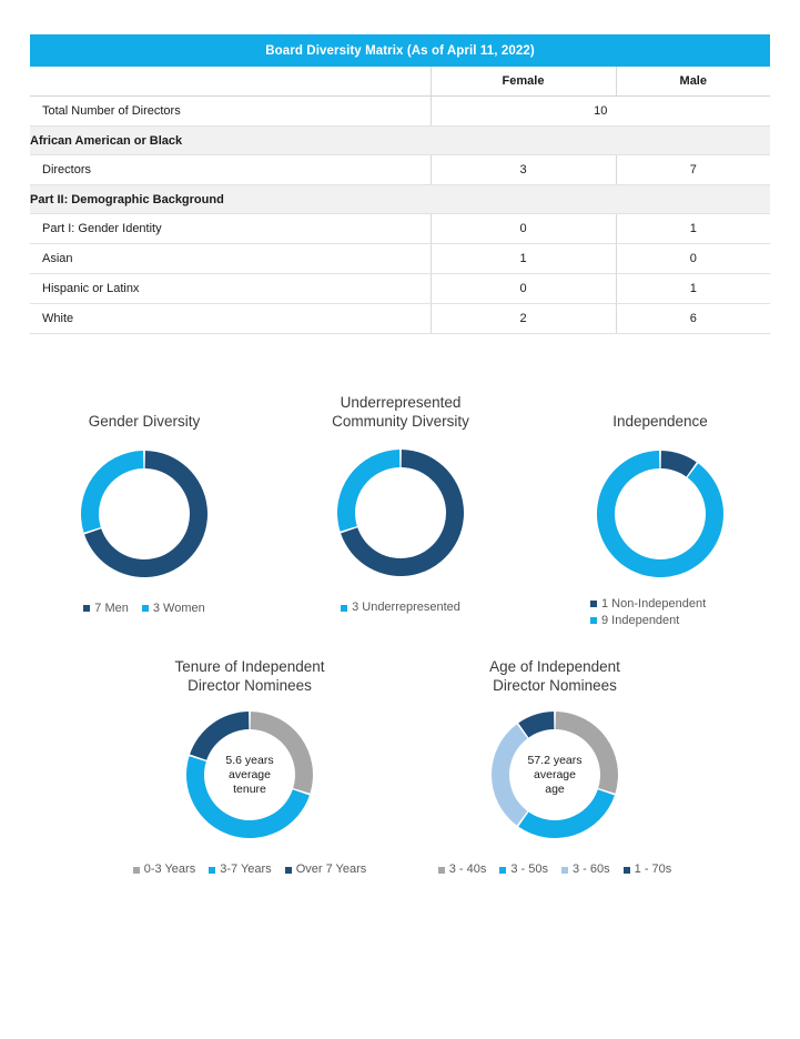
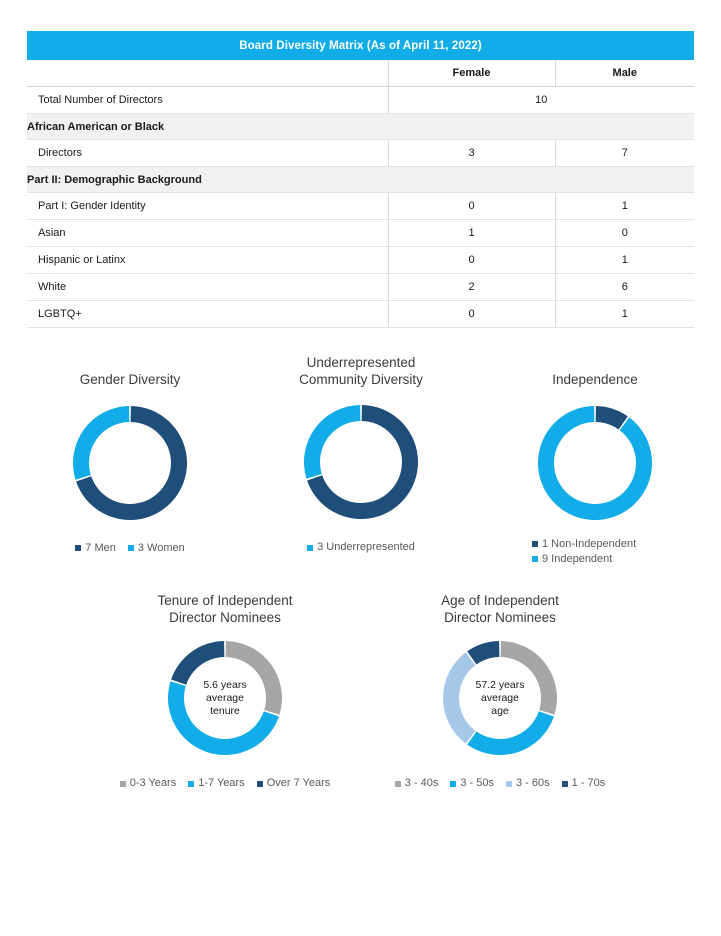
  Board Diversity Matrix (As of April 11, 2022)
  	Female	Male
  Total Number of Directors	10
  African American or Black
  Directors	3	7
  Part II: Demographic Background
  Part I: Gender Identity	0	1
  Asian	1	0
  Hispanic or Latinx	0	1
  White	2	6
+ LGBTQ+	0	1
  Gender Diversity
  7 Men
  3 Women
  Underrepresented
  Community Diversity
  3 Underrepresented
  Independence
  1 Non-Independent
  9 Independent
  Tenure of Independent
  Director Nominees
  5.6 years
  average
  tenure
  0-3 Years
- 3-7 Years
+ 1-7 Years
  Over 7 Years
  Age of Independent
  Director Nominees
  57.2 years
  average
  age
  3 - 40s
  3 - 50s
  3 - 60s
  1 - 70s
